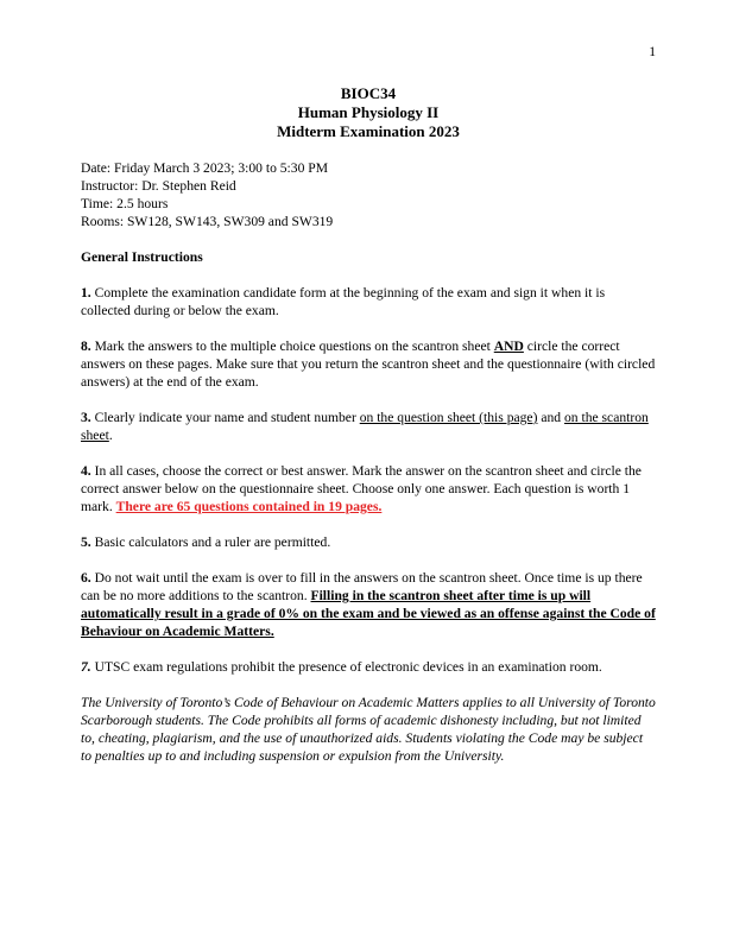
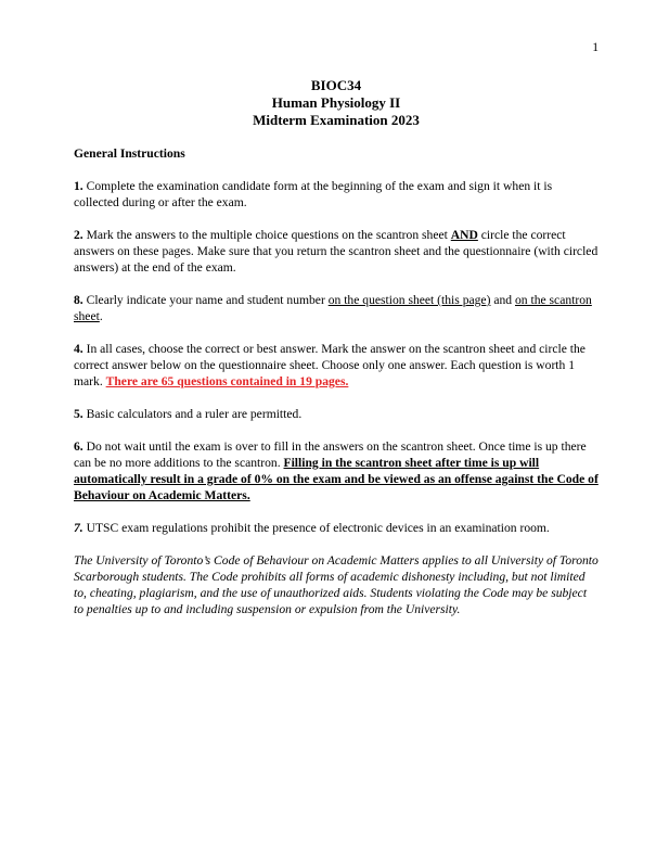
  1
  BIOC34
  Human Physiology II
  Midterm Examination 2023
- Date: Friday March 3 2023; 3:00 to 5:30 PM
- Instructor: Dr. Stephen Reid
- Time: 2.5 hours
- Rooms: SW128, SW143, SW309 and SW319
  General Instructions
- 1. Complete the examination candidate form at the beginning of the exam and sign it when it is collected during or below the exam.
+ 1. Complete the examination candidate form at the beginning of the exam and sign it when it is collected during or after the exam.
- 8. Mark the answers to the multiple choice questions on the scantron sheet AND circle the correct answers on these pages. Make sure that you return the scantron sheet and the questionnaire (with circled answers) at the end of the exam.
+ 2. Mark the answers to the multiple choice questions on the scantron sheet AND circle the correct answers on these pages. Make sure that you return the scantron sheet and the questionnaire (with circled answers) at the end of the exam.
- 3. Clearly indicate your name and student number on the question sheet (this page) and on the scantron sheet.
+ 8. Clearly indicate your name and student number on the question sheet (this page) and on the scantron sheet.
  4. In all cases, choose the correct or best answer. Mark the answer on the scantron sheet and circle the correct answer below on the questionnaire sheet. Choose only one answer. Each question is worth 1 mark. There are 65 questions contained in 19 pages.
  5. Basic calculators and a ruler are permitted.
  6. Do not wait until the exam is over to fill in the answers on the scantron sheet. Once time is up there can be no more additions to the scantron. Filling in the scantron sheet after time is up will automatically result in a grade of 0% on the exam and be viewed as an offense against the Code of Behaviour on Academic Matters.
  7. UTSC exam regulations prohibit the presence of electronic devices in an examination room.
  The University of Toronto’s Code of Behaviour on Academic Matters applies to all University of Toronto Scarborough students. The Code prohibits all forms of academic dishonesty including, but not limited to, cheating, plagiarism, and the use of unauthorized aids. Students violating the Code may be subject to penalties up to and including suspension or expulsion from the University.
